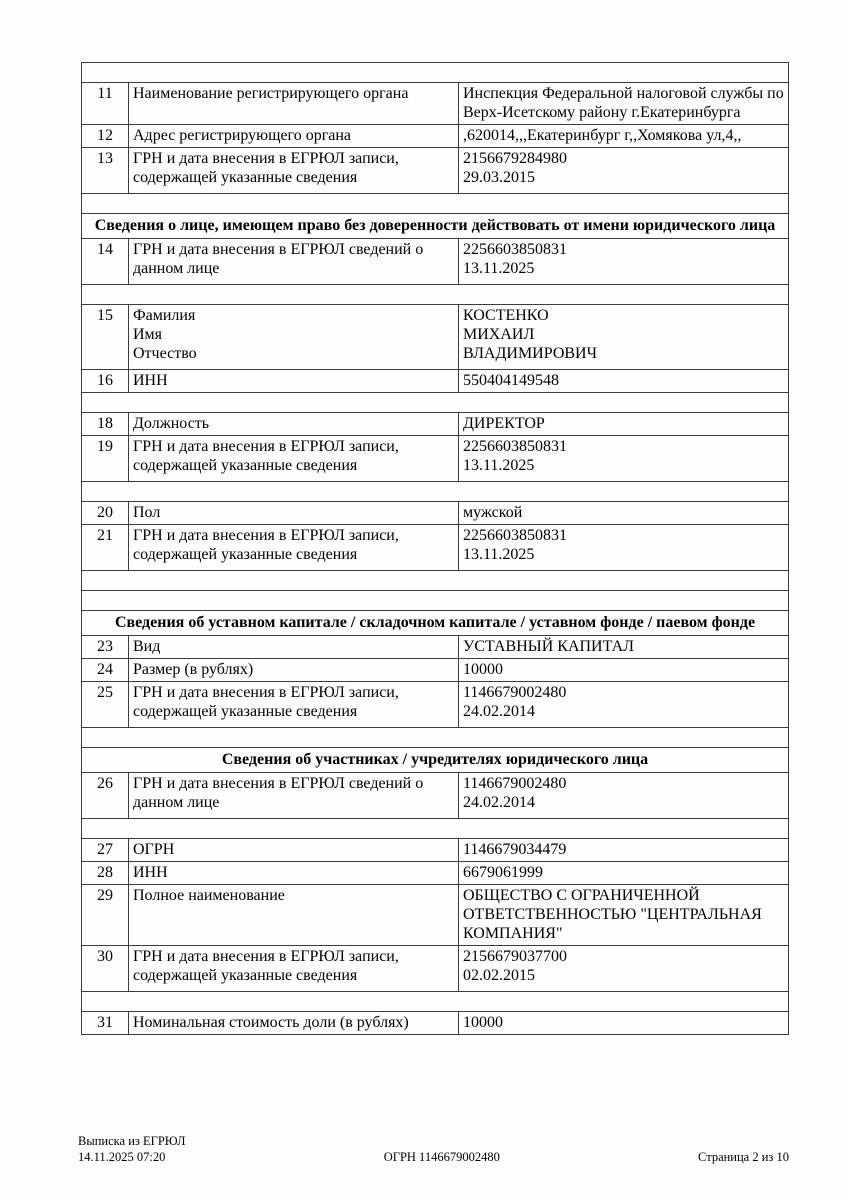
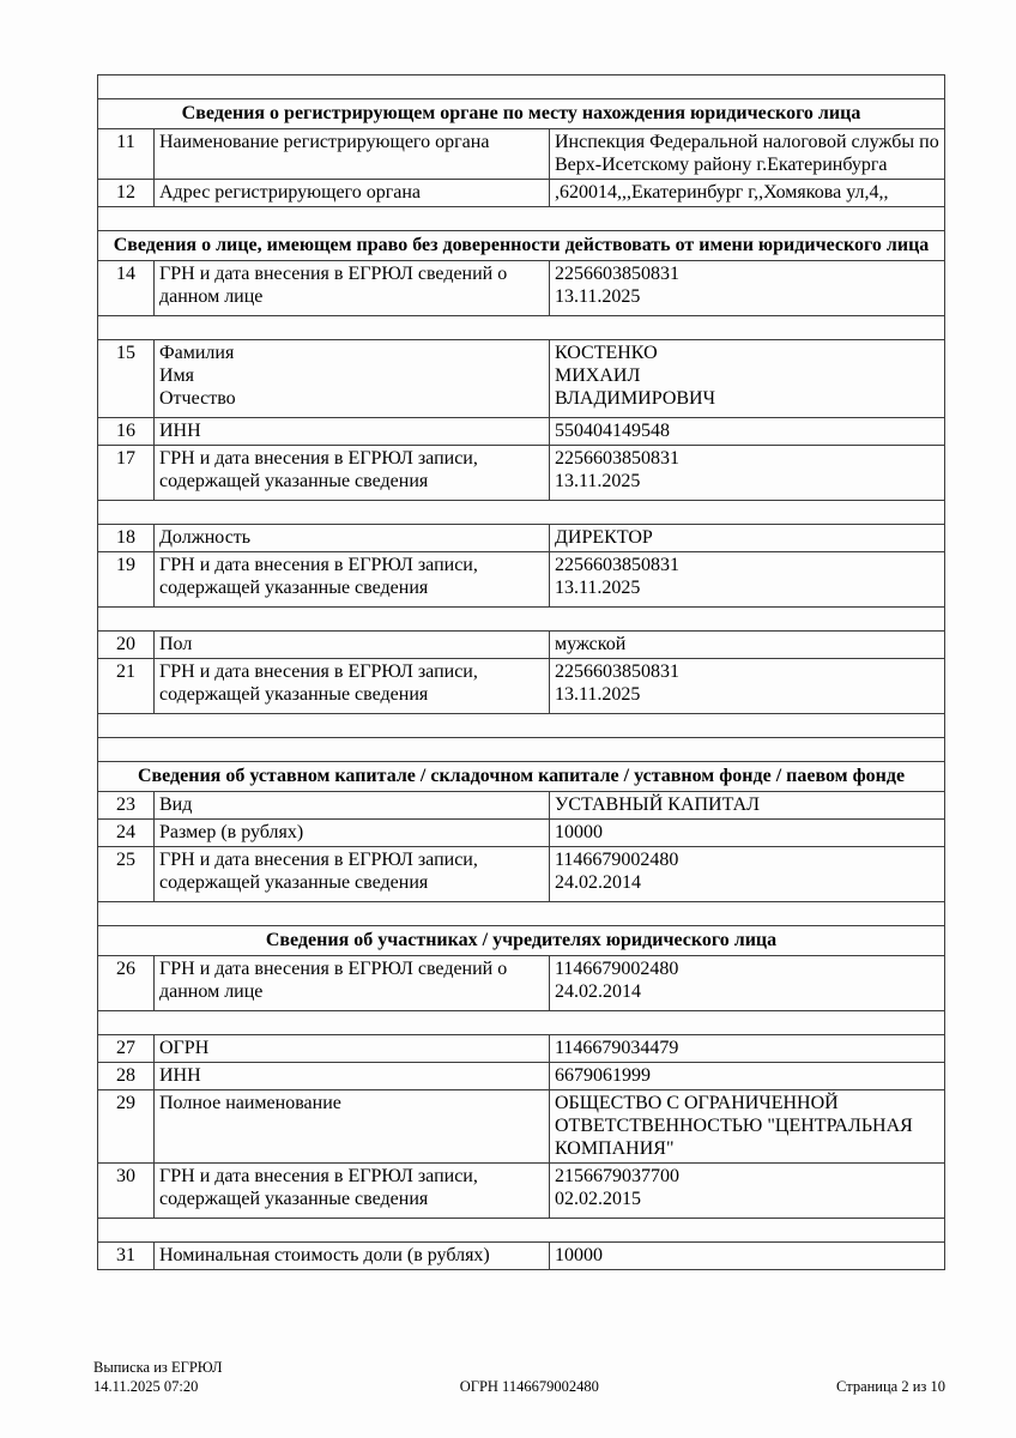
+ Сведения о регистрирующем органе по месту нахождения юридического лица
  11	Наименование регистрирующего органа	Инспекция Федеральной налоговой службы по Верх-Исетскому району г.Екатеринбурга
  12	Адрес регистрирующего органа	,620014,,,Екатеринбург г,,Хомякова ул,4,,
- 13	ГРН и дата внесения в ЕГРЮЛ записи, содержащей указанные сведения	215667928498029.03.2015
  Сведения о лице, имеющем право без доверенности действовать от имени юридического лица
  14	ГРН и дата внесения в ЕГРЮЛ сведений о данном лице	225660385083113.11.2025
  15	ФамилияИмяОтчество	КОСТЕНКОМИХАИЛВЛАДИМИРОВИЧ
  16	ИНН	550404149548
+ 17	ГРН и дата внесения в ЕГРЮЛ записи, содержащей указанные сведения	225660385083113.11.2025
  18	Должность	ДИРЕКТОР
  19	ГРН и дата внесения в ЕГРЮЛ записи, содержащей указанные сведения	225660385083113.11.2025
  20	Пол	мужской
  21	ГРН и дата внесения в ЕГРЮЛ записи, содержащей указанные сведения	225660385083113.11.2025
  Сведения об уставном капитале / складочном капитале / уставном фонде / паевом фонде
  23	Вид	УСТАВНЫЙ КАПИТАЛ
  24	Размер (в рублях)	10000
  25	ГРН и дата внесения в ЕГРЮЛ записи, содержащей указанные сведения	114667900248024.02.2014
  Сведения об участниках / учредителях юридического лица
  26	ГРН и дата внесения в ЕГРЮЛ сведений о данном лице	114667900248024.02.2014
  27	ОГРН	1146679034479
  28	ИНН	6679061999
  29	Полное наименование	ОБЩЕСТВО С ОГРАНИЧЕННОЙ ОТВЕТСТВЕННОСТЬЮ "ЦЕНТРАЛЬНАЯ КОМПАНИЯ"
  30	ГРН и дата внесения в ЕГРЮЛ записи, содержащей указанные сведения	215667903770002.02.2015
  31	Номинальная стоимость доли (в рублях)	10000
  Выписка из ЕГРЮЛ
  14.11.2025 07:20
  ОГРН 1146679002480
  Страница 2 из 10
